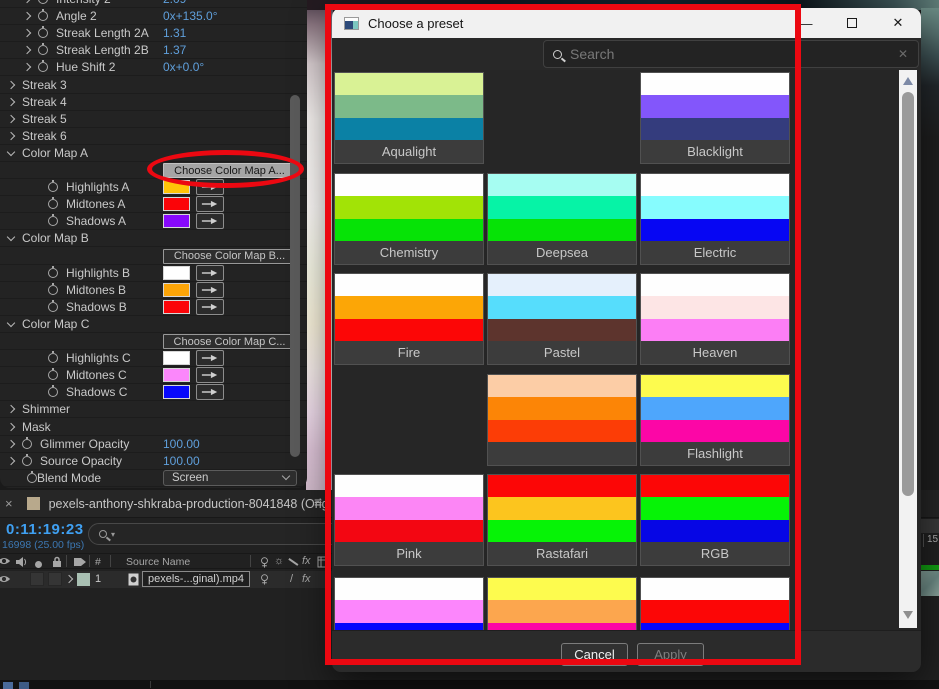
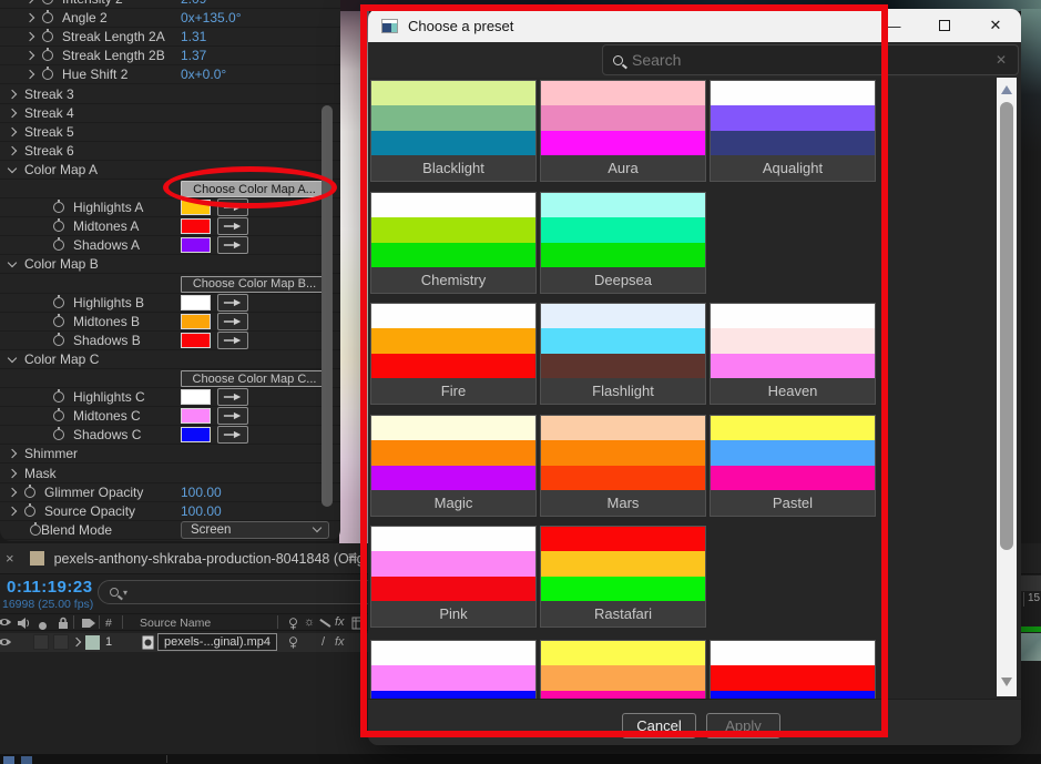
  Angle 2
  0x+135.0°
  Streak Length 2A
  1.31
  Streak Length 2B
  1.37
  Hue Shift 2
  0x+0.0°
  Streak 3
  Streak 4
  Streak 5
  Streak 6
  Color Map A
  Choose Color Map A...
  Highlights A
  Midtones A
  Shadows A
  Color Map B
  Choose Color Map B...
  Highlights B
  Midtones B
  Shadows B
  Color Map C
  Choose Color Map C...
  Highlights C
  Midtones C
  Shadows C
  Shimmer
  Mask
  Glimmer Opacity
  100.00
  Source Opacity
  100.00
  Blend Mode
  Screen
  ×
  pexels-anthony-shkraba-production-8041848 (Origi
  ≡
  0:11:19:23
  16998 (25.00 fps)
  ▾
  #
  Source Name
  ☼
  fx
  1
  pexels-...ginal).mp4
  /
  fx
  15
  Choose a preset
  —
  ✕
  Search
  ✕
- Aqualight
+ Blacklight
+ Aura
- Blacklight
+ Aqualight
  Chemistry
  Deepsea
- Electric
  Fire
- Pastel
+ Flashlight
  Heaven
+ Magic
+ Mars
- Flashlight
+ Pastel
  Pink
  Rastafari
- RGB
  Cancel
  Apply
